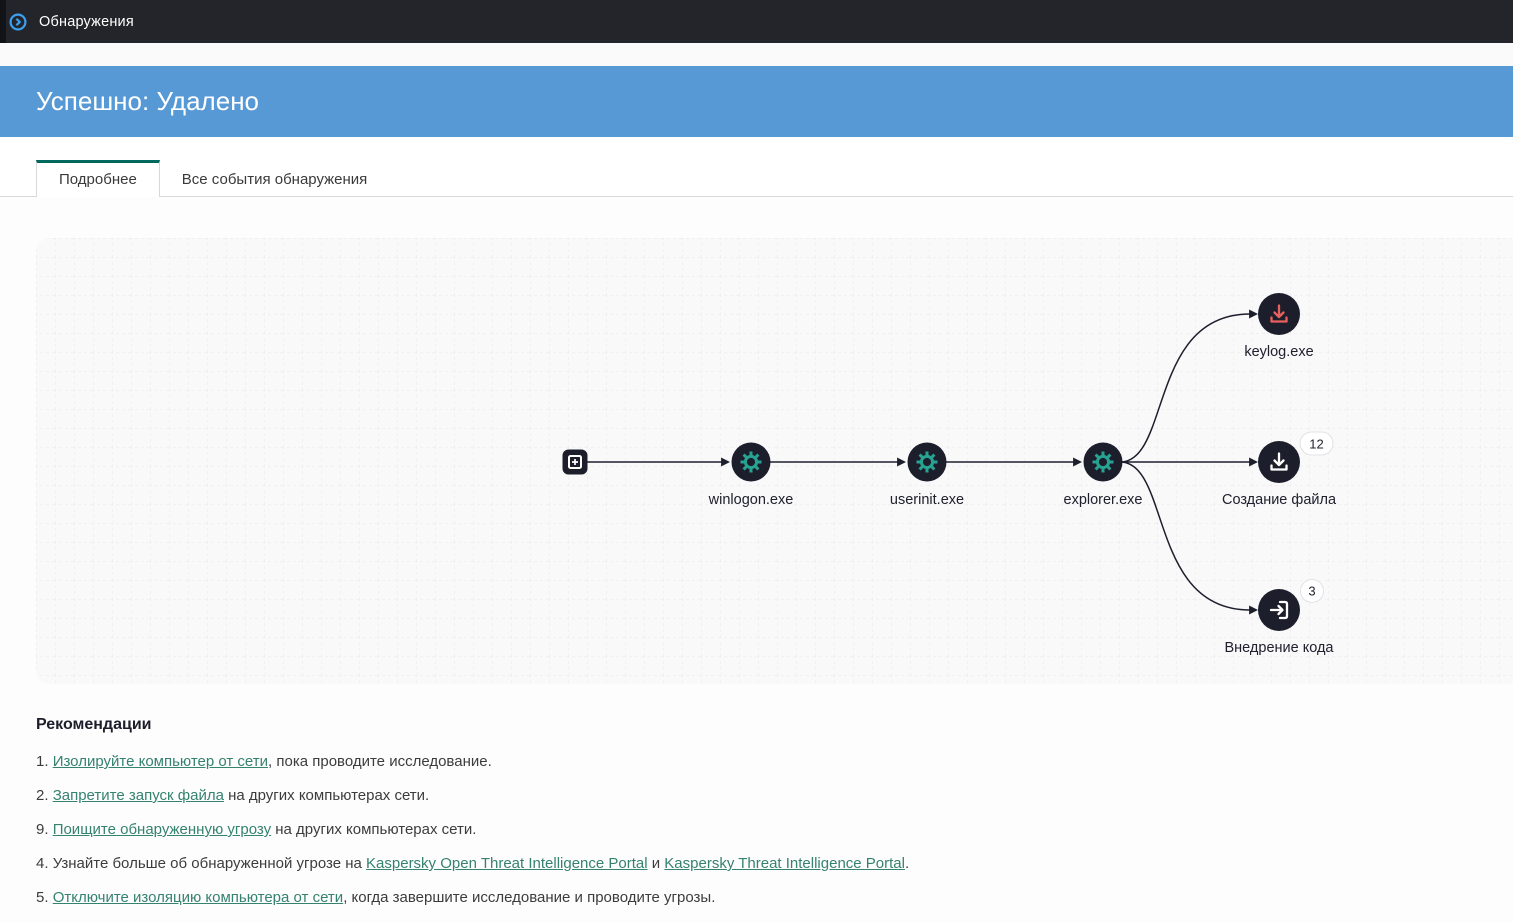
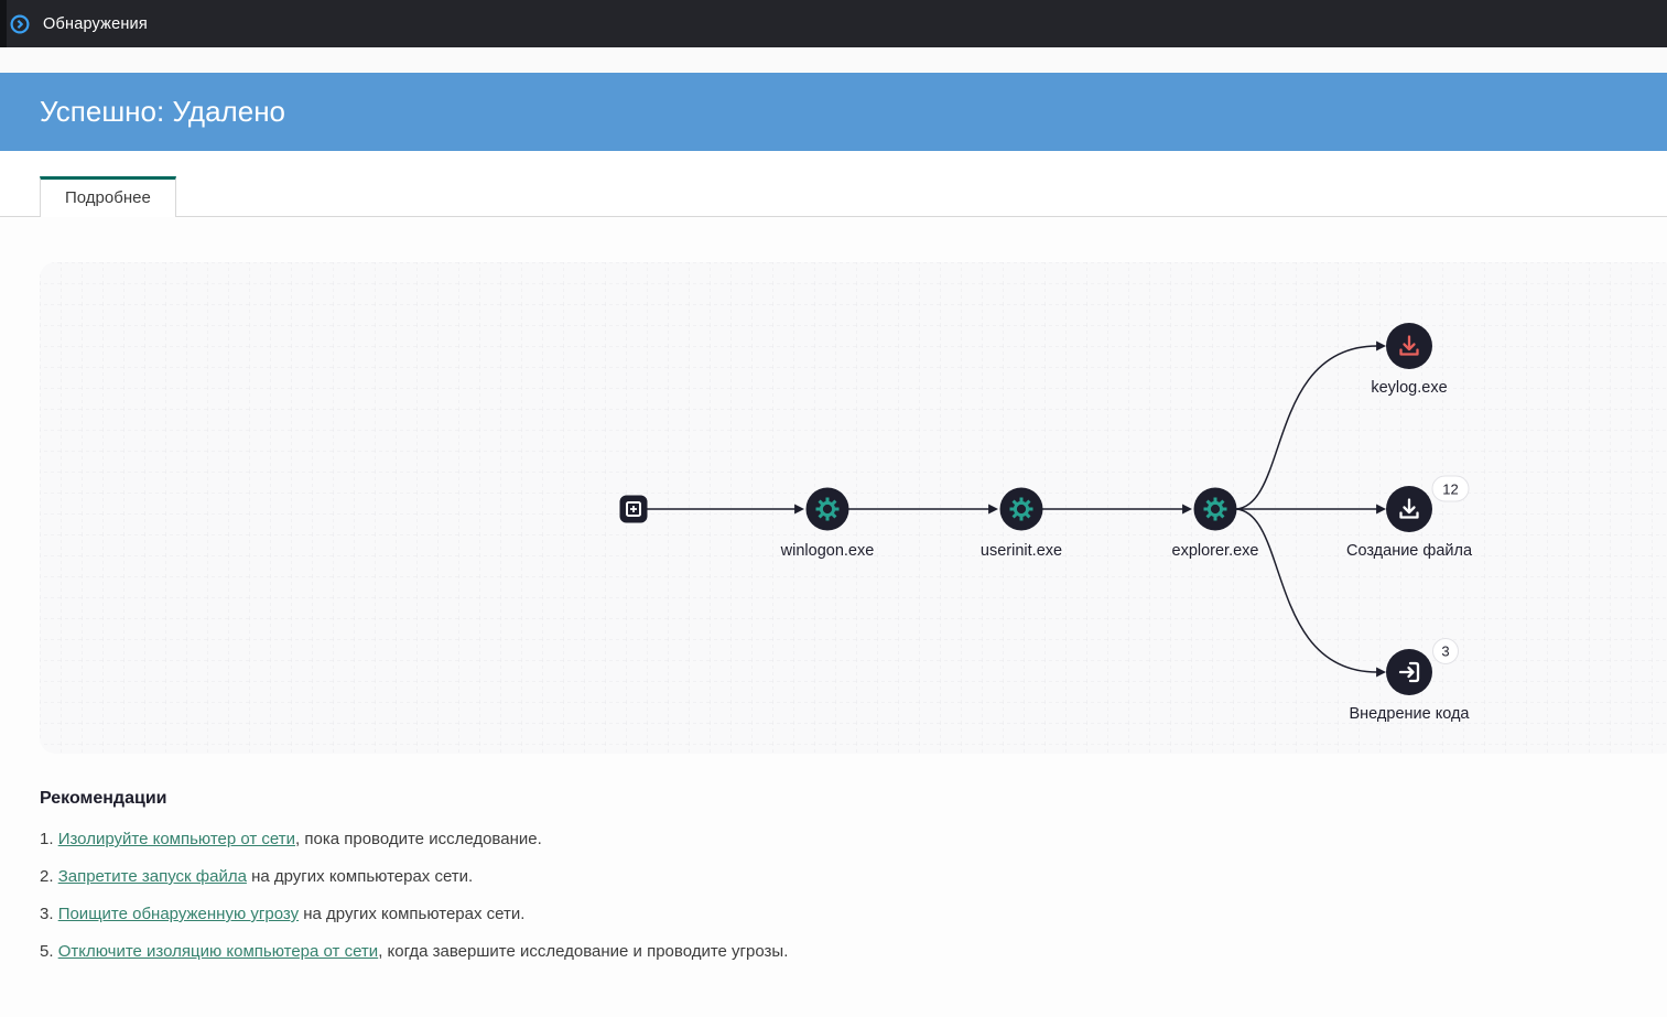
  Обнаружения
  Успешно: Удалено
  Подробнее
- Все события обнаружения
  winlogon.exe
  userinit.exe
  explorer.exe
  keylog.exe
  12
  Создание файла
  3
  Внедрение кода
  Рекомендации
  1. Изолируйте компьютер от сети, пока проводите исследование.
  2. Запретите запуск файла на других компьютерах сети.
- 9. Поищите обнаруженную угрозу на других компьютерах сети.
+ 3. Поищите обнаруженную угрозу на других компьютерах сети.
- 4. Узнайте больше об обнаруженной угрозе на Kaspersky Open Threat Intelligence Portal и Kaspersky Threat Intelligence Portal.
  5. Отключите изоляцию компьютера от сети, когда завершите исследование и проводите угрозы.
